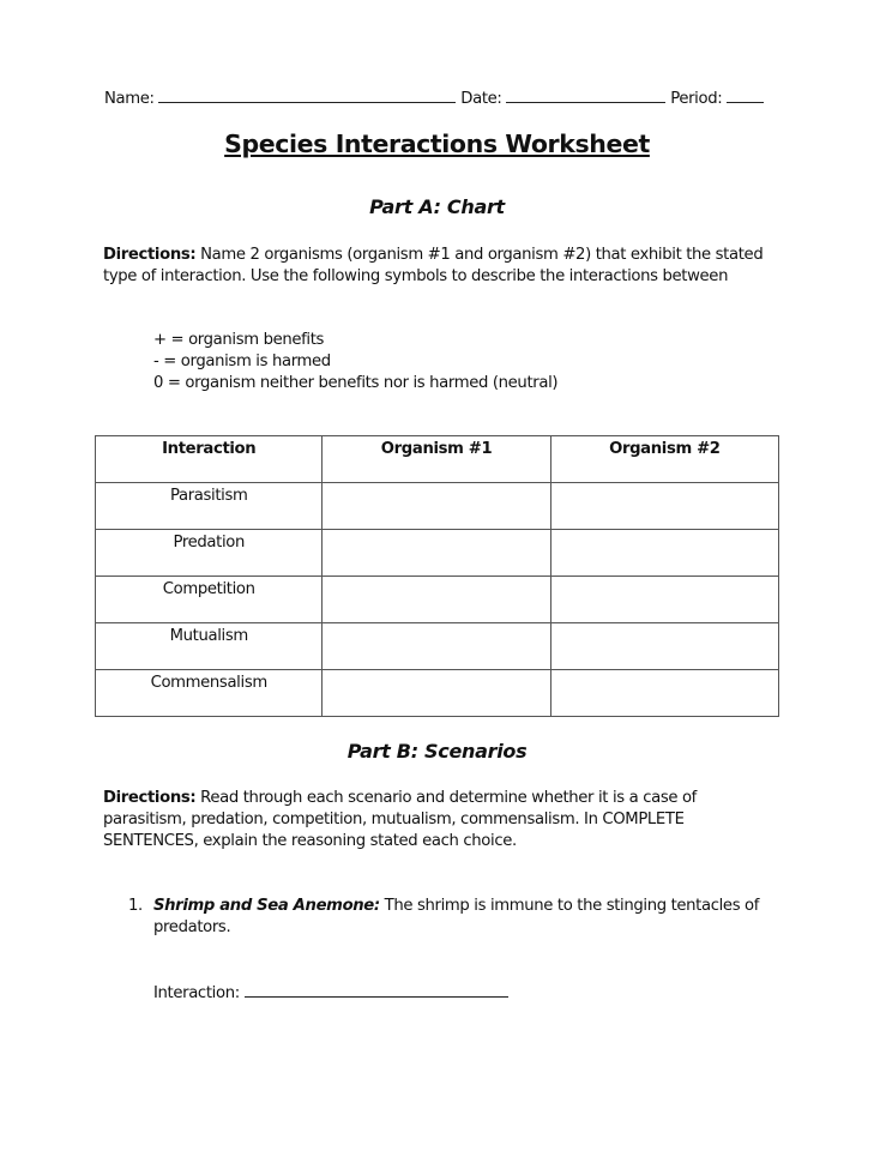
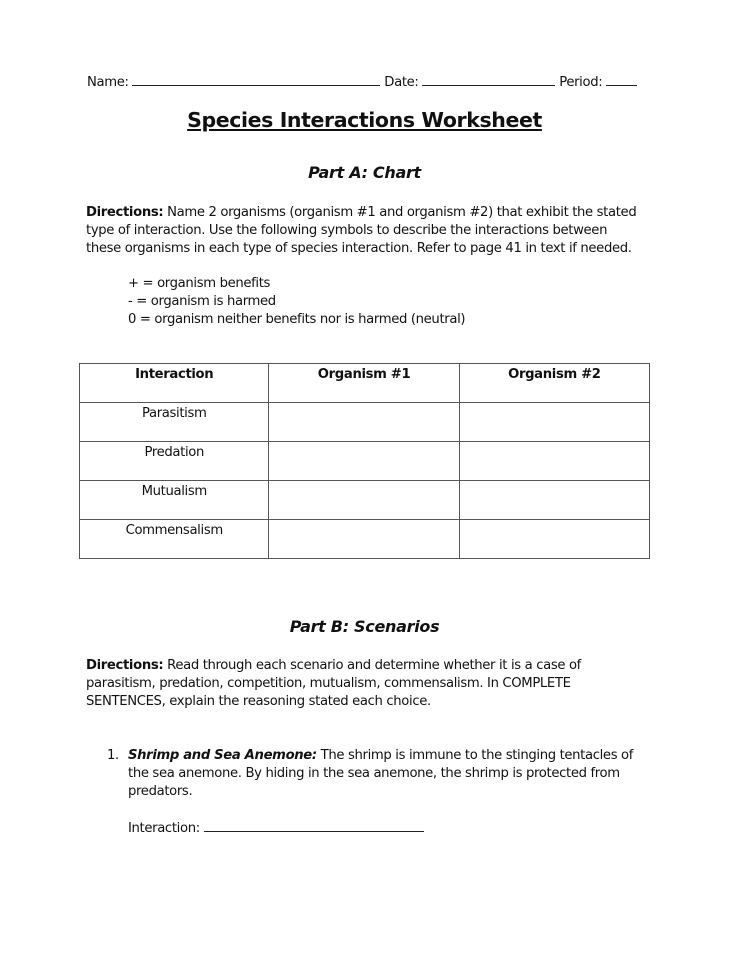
  Name: Date: Period:
  Species Interactions Worksheet
  Part A: Chart
  Directions: Name 2 organisms (organism #1 and organism #2) that exhibit the stated
  type of interaction. Use the following symbols to describe the interactions between
+ these organisms in each type of species interaction. Refer to page 41 in text if needed.
  + = organism benefits
  - = organism is harmed
  0 = organism neither benefits nor is harmed (neutral)
  Interaction	Organism #1	Organism #2
  Parasitism
  Predation
- Competition
  Mutualism
  Commensalism
  Part B: Scenarios
  Directions: Read through each scenario and determine whether it is a case of
  parasitism, predation, competition, mutualism, commensalism. In COMPLETE
  SENTENCES, explain the reasoning stated each choice.
  1.
  Shrimp and Sea Anemone: The shrimp is immune to the stinging tentacles of
+ the sea anemone. By hiding in the sea anemone, the shrimp is protected from
  predators.
  Interaction:
